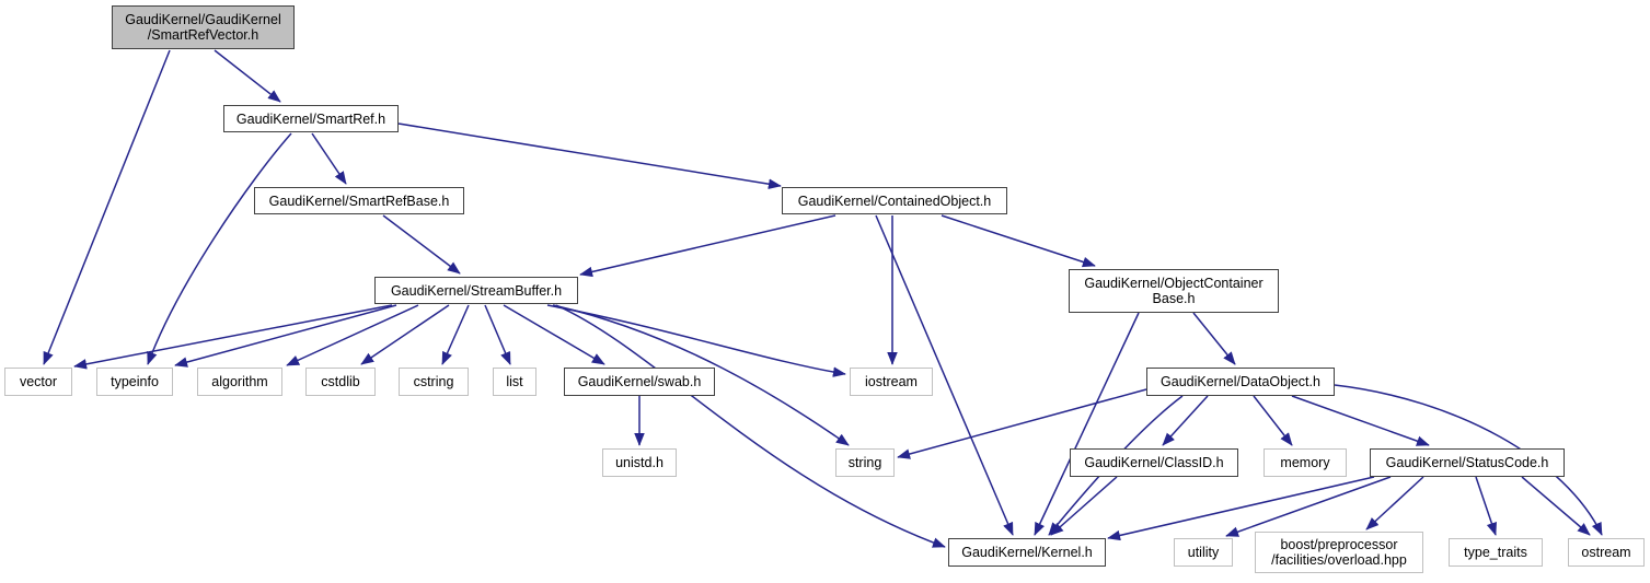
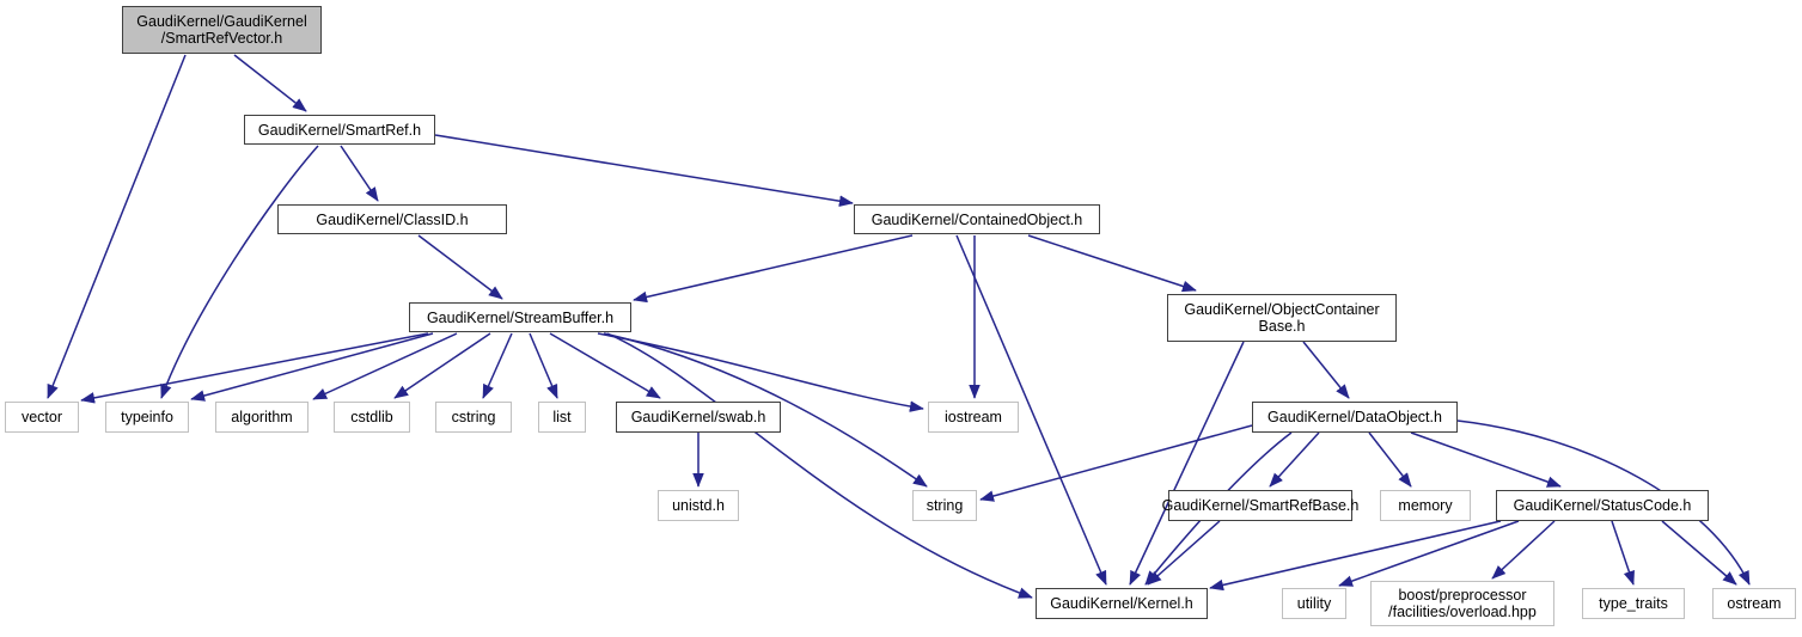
  GaudiKernel/GaudiKernel
  /SmartRefVector.h
  GaudiKernel/SmartRef.h
- GaudiKernel/SmartRefBase.h
+ GaudiKernel/ClassID.h
  GaudiKernel/ContainedObject.h
  GaudiKernel/StreamBuffer.h
  GaudiKernel/ObjectContainer
  Base.h
  vector
  typeinfo
  algorithm
  cstdlib
  cstring
  list
  GaudiKernel/swab.h
  iostream
  GaudiKernel/DataObject.h
  unistd.h
  string
- GaudiKernel/ClassID.h
+ GaudiKernel/SmartRefBase.h
  memory
  GaudiKernel/StatusCode.h
  GaudiKernel/Kernel.h
  utility
  boost/preprocessor
  /facilities/overload.hpp
  type_traits
  ostream
